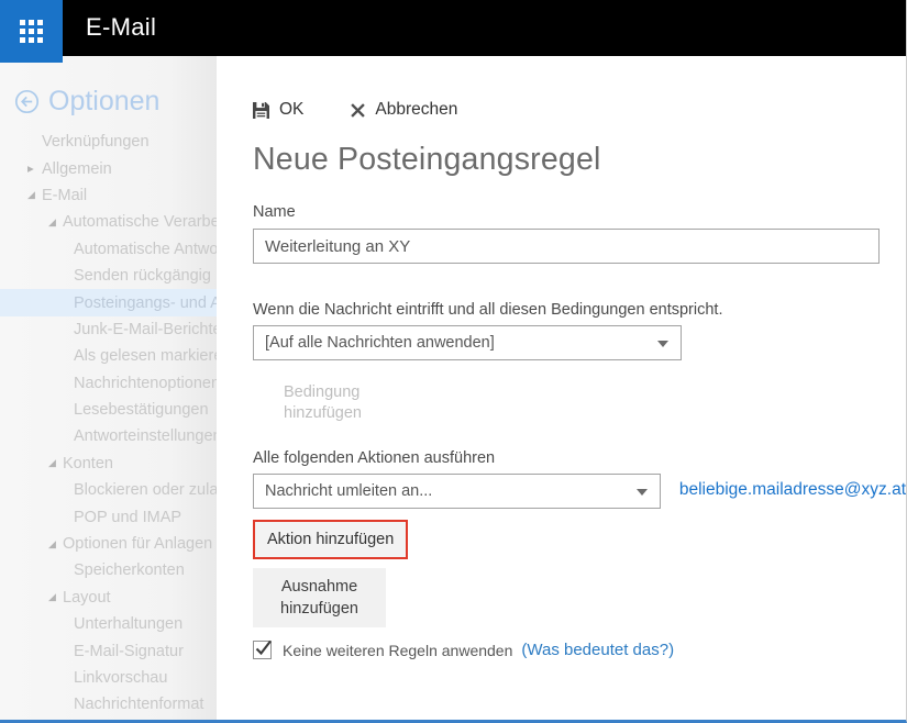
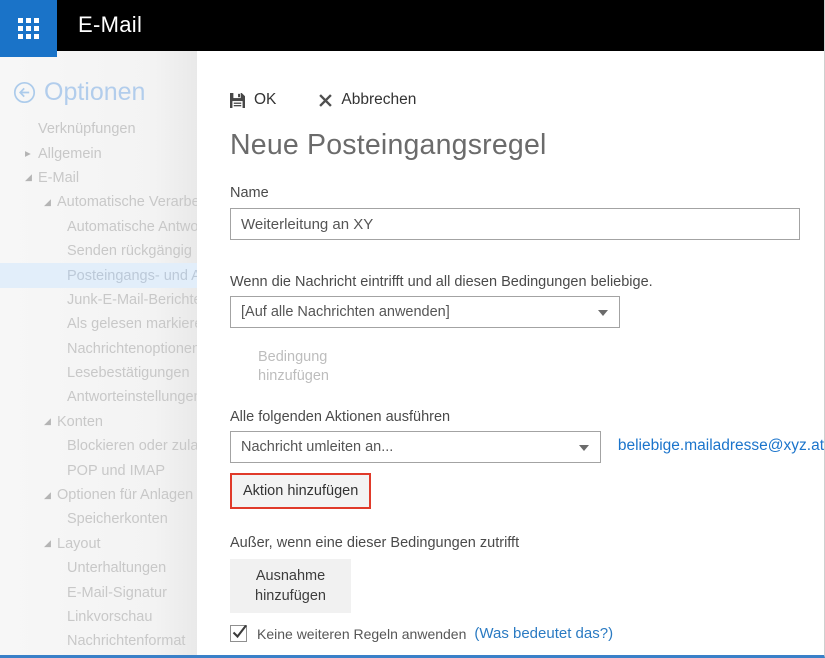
  E-Mail
  Optionen
  Verknüpfungen
  ▶
  Allgemein
  ◢
  E-Mail
  ◢
  Automatische Verarbe
  Automatische Antwo
  Senden rückgängig
  Posteingangs- und A
  Junk-E-Mail-Bericht
  Als gelesen markier
  Nachrichtenoptionen
  Lesebestätigungen
  Antworteinstellunge
  ◢
  Konten
  Blockieren oder zula
  POP und IMAP
  ◢
  Optionen für Anlagen
  Speicherkonten
  ◢
  Layout
  Unterhaltungen
  E-Mail-Signatur
  Linkvorschau
  Nachrichtenformat
  OK
  Abbrechen
  Neue Posteingangsregel
  Name
  Weiterleitung an XY
- Wenn die Nachricht eintrifft und all diesen Bedingungen entspricht.
+ Wenn die Nachricht eintrifft und all diesen Bedingungen beliebige.
  [Auf alle Nachrichten anwenden]
  Bedingung
  hinzufügen
  Alle folgenden Aktionen ausführen
  Nachricht umleiten an...
  beliebige.mailadresse@xyz.at
  Aktion hinzufügen
+ Außer, wenn eine dieser Bedingungen zutrifft
  Ausnahme
  hinzufügen
  Keine weiteren Regeln anwenden
  (Was bedeutet das?)
